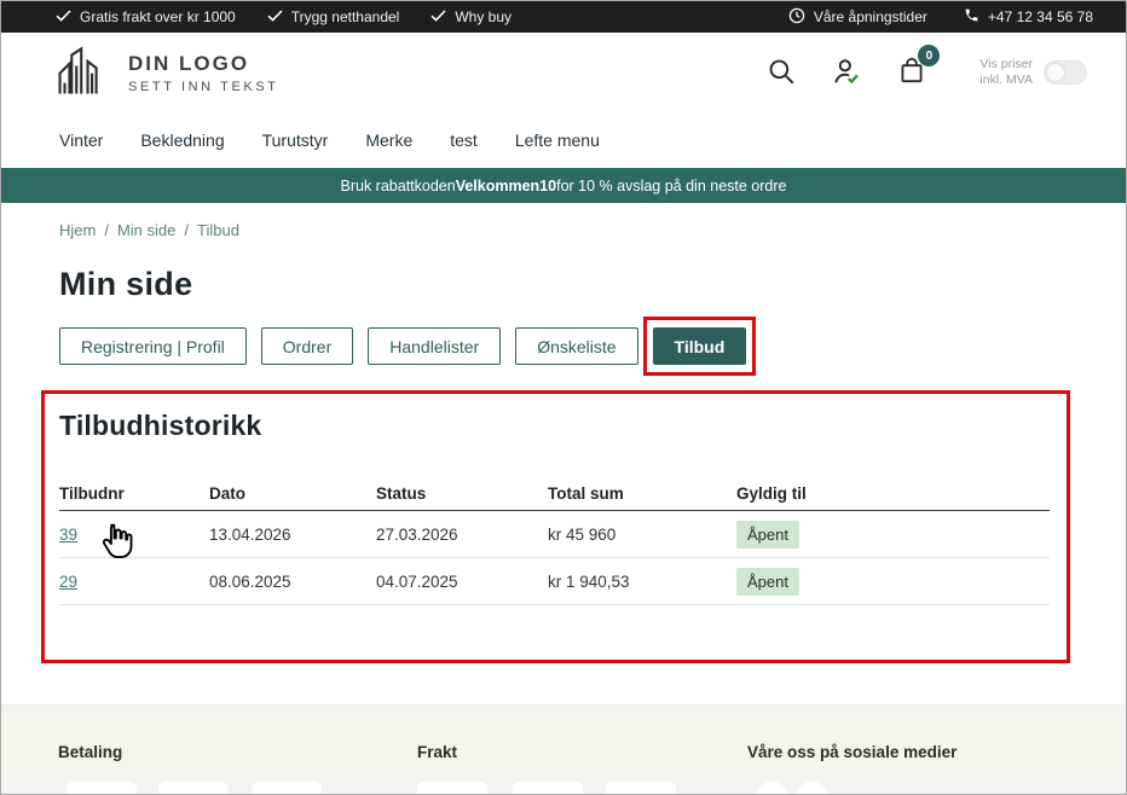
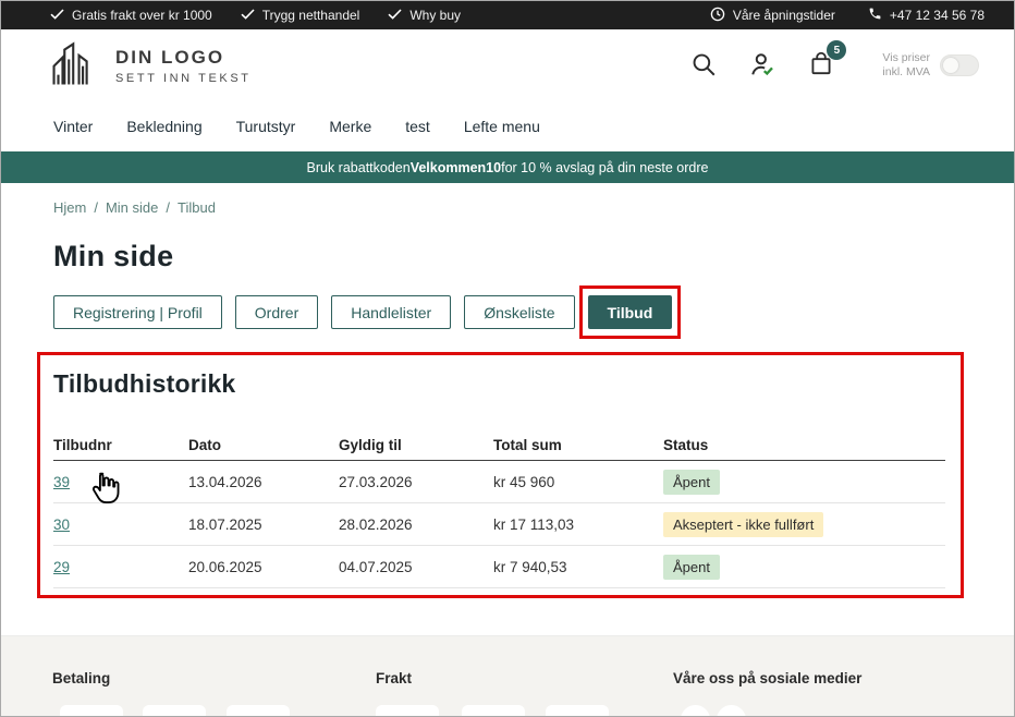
  Gratis frakt over kr 1000
  Trygg netthandel
  Why buy
  Våre åpningstider
  +47 12 34 56 78
  DIN LOGO
  SETT INN TEKST
- 0
+ 5
  Vis priser
  inkl. MVA
  Vinter
  Bekledning
  Turutstyr
  Merke
  test
  Lefte menu
  Bruk rabattkoden
  Velkommen10
  for 10 % avslag på din neste ordre
  Hjem
  /
  Min side
  /
  Tilbud
  Min side
  Registrering | Profil
  Ordrer
  Handlelister
  Ønskeliste
  Tilbud
  Tilbudhistorikk
  Tilbudnr
  Dato
- Status
+ Gyldig til
  Total sum
- Gyldig til
+ Status
  39
  13.04.2026
  27.03.2026
  kr 45 960
  Åpent
+ 30
+ 18.07.2025
+ 28.02.2026
+ kr 17 113,03
+ Akseptert - ikke fullført
  29
- 08.06.2025
+ 20.06.2025
  04.07.2025
- kr 1 940,53
+ kr 7 940,53
  Åpent
  Betaling
  Frakt
  Våre oss på sosiale medier
